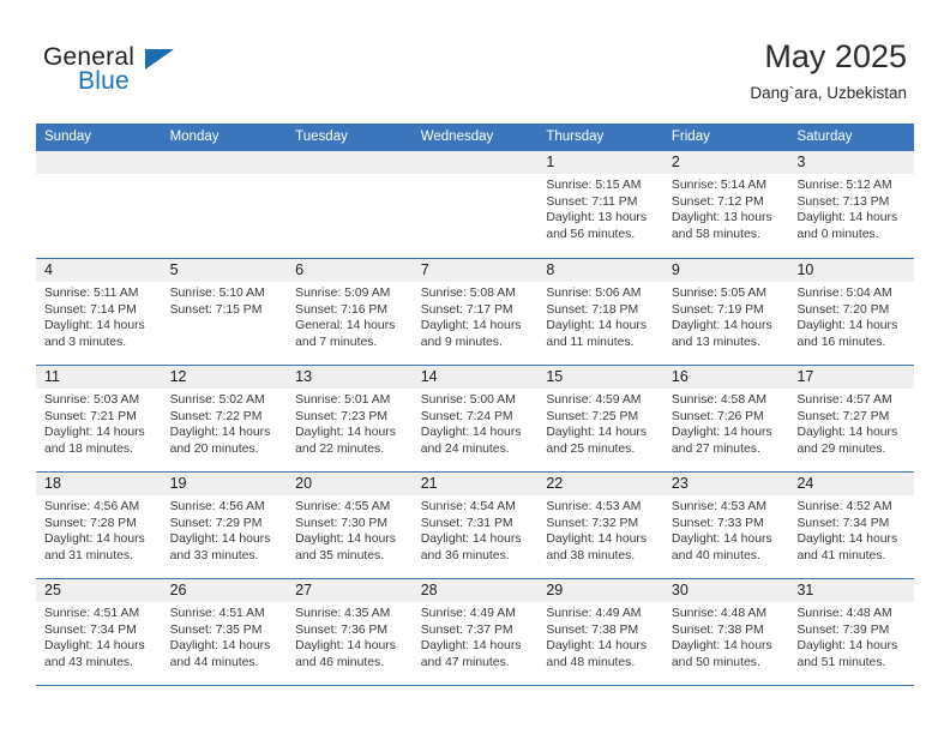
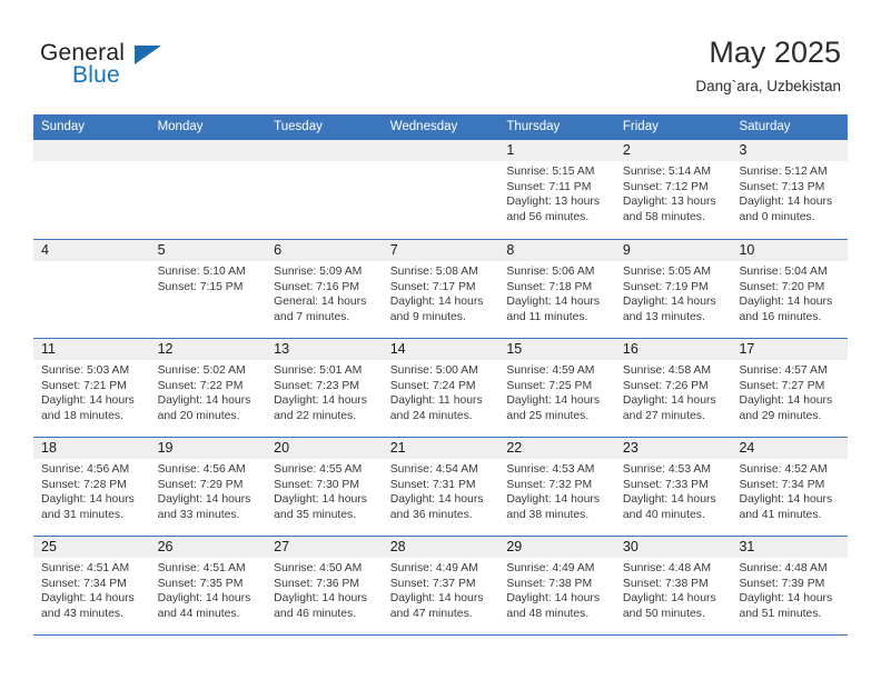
  General
  Blue
  May 2025
  Dang`ara, Uzbekistan
  Sunday
  Monday
  Tuesday
  Wednesday
  Thursday
  Friday
  Saturday
  1
  Sunrise: 5:15 AM
  Sunset: 7:11 PM
  Daylight: 13 hours and 56 minutes.
  2
  Sunrise: 5:14 AM
  Sunset: 7:12 PM
  Daylight: 13 hours and 58 minutes.
  3
  Sunrise: 5:12 AM
  Sunset: 7:13 PM
  Daylight: 14 hours and 0 minutes.
  4
- Sunrise: 5:11 AM
- Sunset: 7:14 PM
- Daylight: 14 hours and 3 minutes.
  5
  Sunrise: 5:10 AM
  Sunset: 7:15 PM
  6
  Sunrise: 5:09 AM
  Sunset: 7:16 PM
  General: 14 hours and 7 minutes.
  7
  Sunrise: 5:08 AM
  Sunset: 7:17 PM
  Daylight: 14 hours and 9 minutes.
  8
  Sunrise: 5:06 AM
  Sunset: 7:18 PM
  Daylight: 14 hours and 11 minutes.
  9
  Sunrise: 5:05 AM
  Sunset: 7:19 PM
  Daylight: 14 hours and 13 minutes.
  10
  Sunrise: 5:04 AM
  Sunset: 7:20 PM
  Daylight: 14 hours and 16 minutes.
  11
  Sunrise: 5:03 AM
  Sunset: 7:21 PM
  Daylight: 14 hours and 18 minutes.
  12
  Sunrise: 5:02 AM
  Sunset: 7:22 PM
  Daylight: 14 hours and 20 minutes.
  13
  Sunrise: 5:01 AM
  Sunset: 7:23 PM
  Daylight: 14 hours and 22 minutes.
  14
  Sunrise: 5:00 AM
  Sunset: 7:24 PM
- Daylight: 14 hours and 24 minutes.
+ Daylight: 11 hours and 24 minutes.
  15
  Sunrise: 4:59 AM
  Sunset: 7:25 PM
  Daylight: 14 hours and 25 minutes.
  16
  Sunrise: 4:58 AM
  Sunset: 7:26 PM
  Daylight: 14 hours and 27 minutes.
  17
  Sunrise: 4:57 AM
  Sunset: 7:27 PM
  Daylight: 14 hours and 29 minutes.
  18
  Sunrise: 4:56 AM
  Sunset: 7:28 PM
  Daylight: 14 hours and 31 minutes.
  19
  Sunrise: 4:56 AM
  Sunset: 7:29 PM
  Daylight: 14 hours and 33 minutes.
  20
  Sunrise: 4:55 AM
  Sunset: 7:30 PM
  Daylight: 14 hours and 35 minutes.
  21
  Sunrise: 4:54 AM
  Sunset: 7:31 PM
  Daylight: 14 hours and 36 minutes.
  22
  Sunrise: 4:53 AM
  Sunset: 7:32 PM
  Daylight: 14 hours and 38 minutes.
  23
  Sunrise: 4:53 AM
  Sunset: 7:33 PM
  Daylight: 14 hours and 40 minutes.
  24
  Sunrise: 4:52 AM
  Sunset: 7:34 PM
  Daylight: 14 hours and 41 minutes.
  25
  Sunrise: 4:51 AM
  Sunset: 7:34 PM
  Daylight: 14 hours and 43 minutes.
  26
  Sunrise: 4:51 AM
  Sunset: 7:35 PM
  Daylight: 14 hours and 44 minutes.
  27
- Sunrise: 4:35 AM
+ Sunrise: 4:50 AM
  Sunset: 7:36 PM
  Daylight: 14 hours and 46 minutes.
  28
  Sunrise: 4:49 AM
  Sunset: 7:37 PM
  Daylight: 14 hours and 47 minutes.
  29
  Sunrise: 4:49 AM
  Sunset: 7:38 PM
  Daylight: 14 hours and 48 minutes.
  30
  Sunrise: 4:48 AM
  Sunset: 7:38 PM
  Daylight: 14 hours and 50 minutes.
  31
  Sunrise: 4:48 AM
  Sunset: 7:39 PM
  Daylight: 14 hours and 51 minutes.
